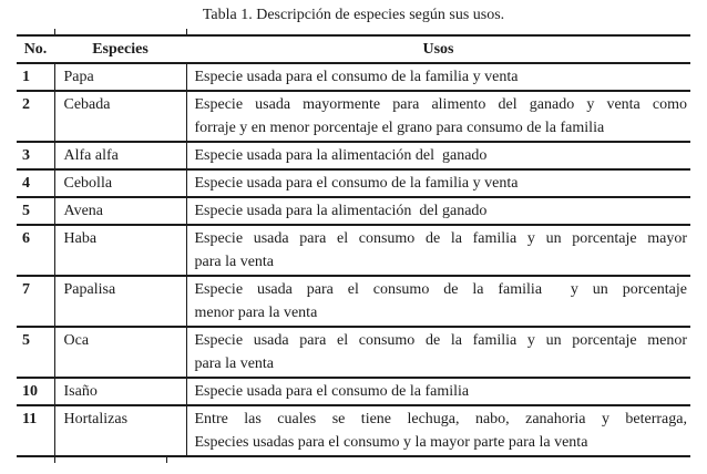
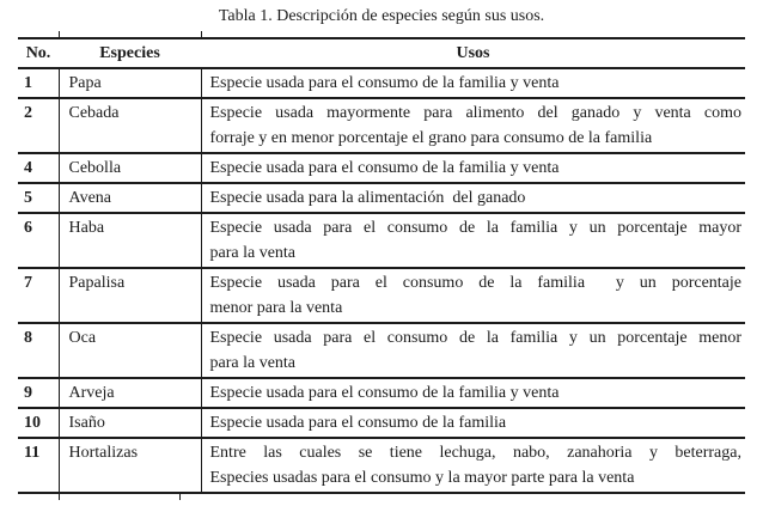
  Tabla 1. Descripción de especies según sus usos.
  No.	Especies	Usos
  1	Papa	Especie usada para el consumo de la familia y venta
  2	Cebada	Especie usada mayormente para alimento del ganado y venta comoforraje y en menor porcentaje el grano para consumo de la familia
- 3	Alfa alfa	Especie usada para la alimentación del ganado
  4	Cebolla	Especie usada para el consumo de la familia y venta
  5	Avena	Especie usada para la alimentación del ganado
  6	Haba	Especie usada para el consumo de la familia y un porcentaje mayorpara la venta
  7	Papalisa	Especie usada para el consumo de la familia y un porcentajemenor para la venta
- 5	Oca	Especie usada para el consumo de la familia y un porcentaje menorpara la venta
+ 8	Oca	Especie usada para el consumo de la familia y un porcentaje menorpara la venta
+ 9	Arveja	Especie usada para el consumo de la familia y venta
  10	Isaño	Especie usada para el consumo de la familia
  11	Hortalizas	Entre las cuales se tiene lechuga, nabo, zanahoria y beterraga,Especies usadas para el consumo y la mayor parte para la venta
